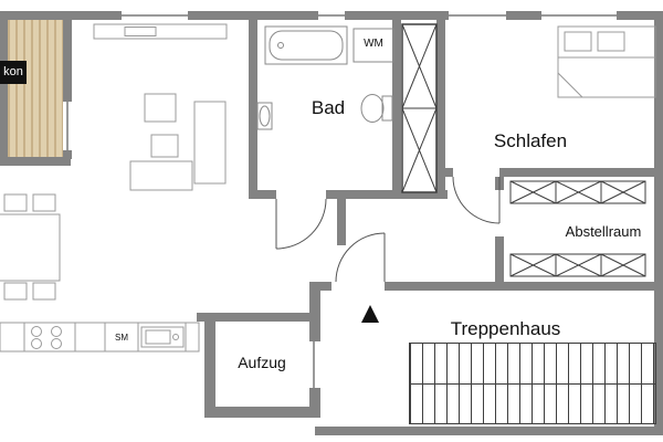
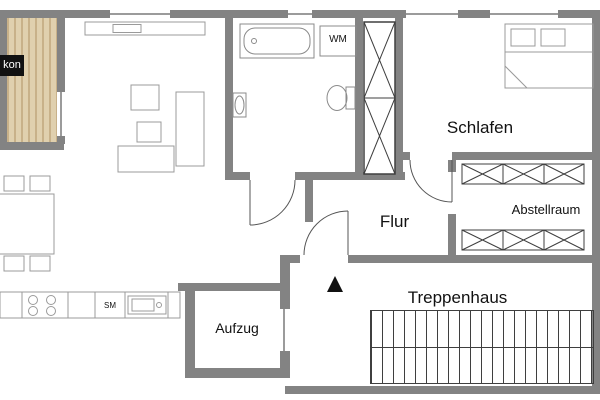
  kon
- Bad
  Schlafen
  Abstellraum
+ Flur
  Treppenhaus
  Aufzug
  WM
  SM
